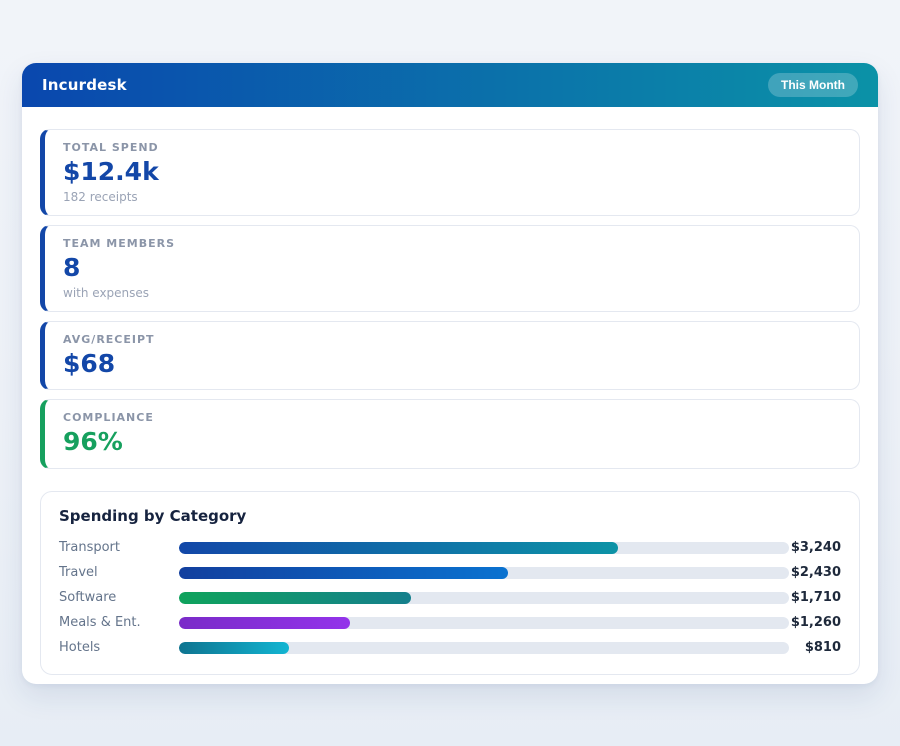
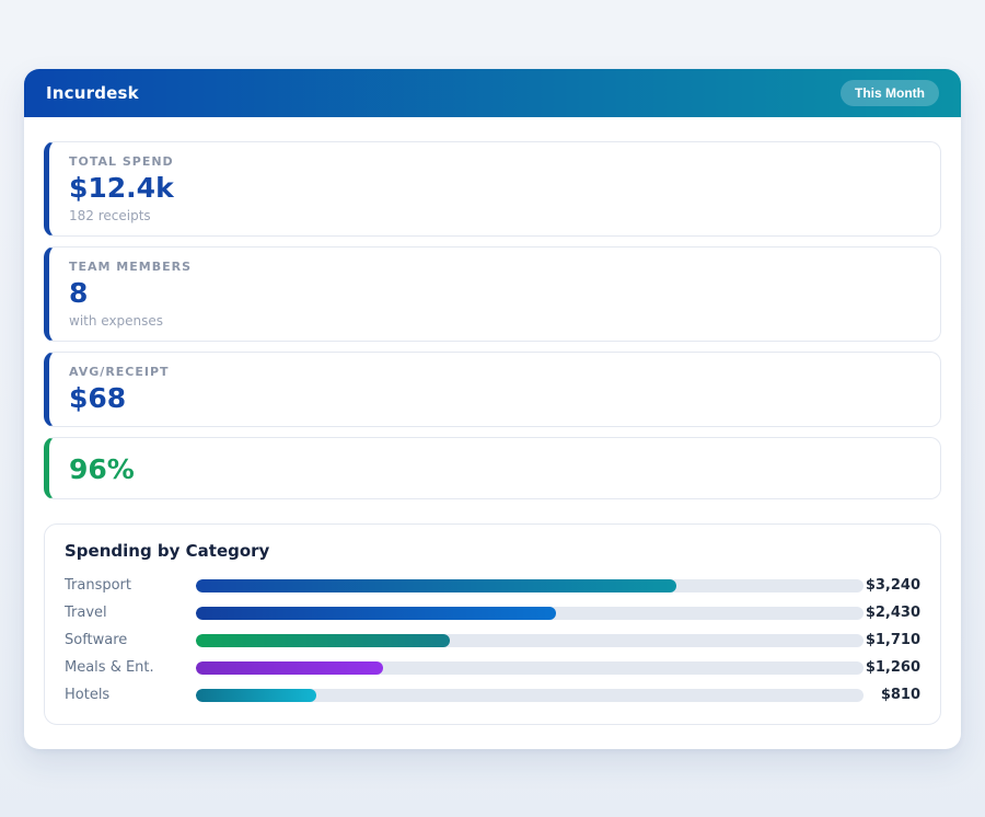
  Incurdesk
  This Month
  TOTAL SPEND
  $12.4k
  182 receipts
  TEAM MEMBERS
  8
  with expenses
  AVG/RECEIPT
  $68
- COMPLIANCE
  96%
  Spending by Category
  Transport
  $3,240
  Travel
  $2,430
  Software
  $1,710
  Meals & Ent.
  $1,260
  Hotels
  $810
